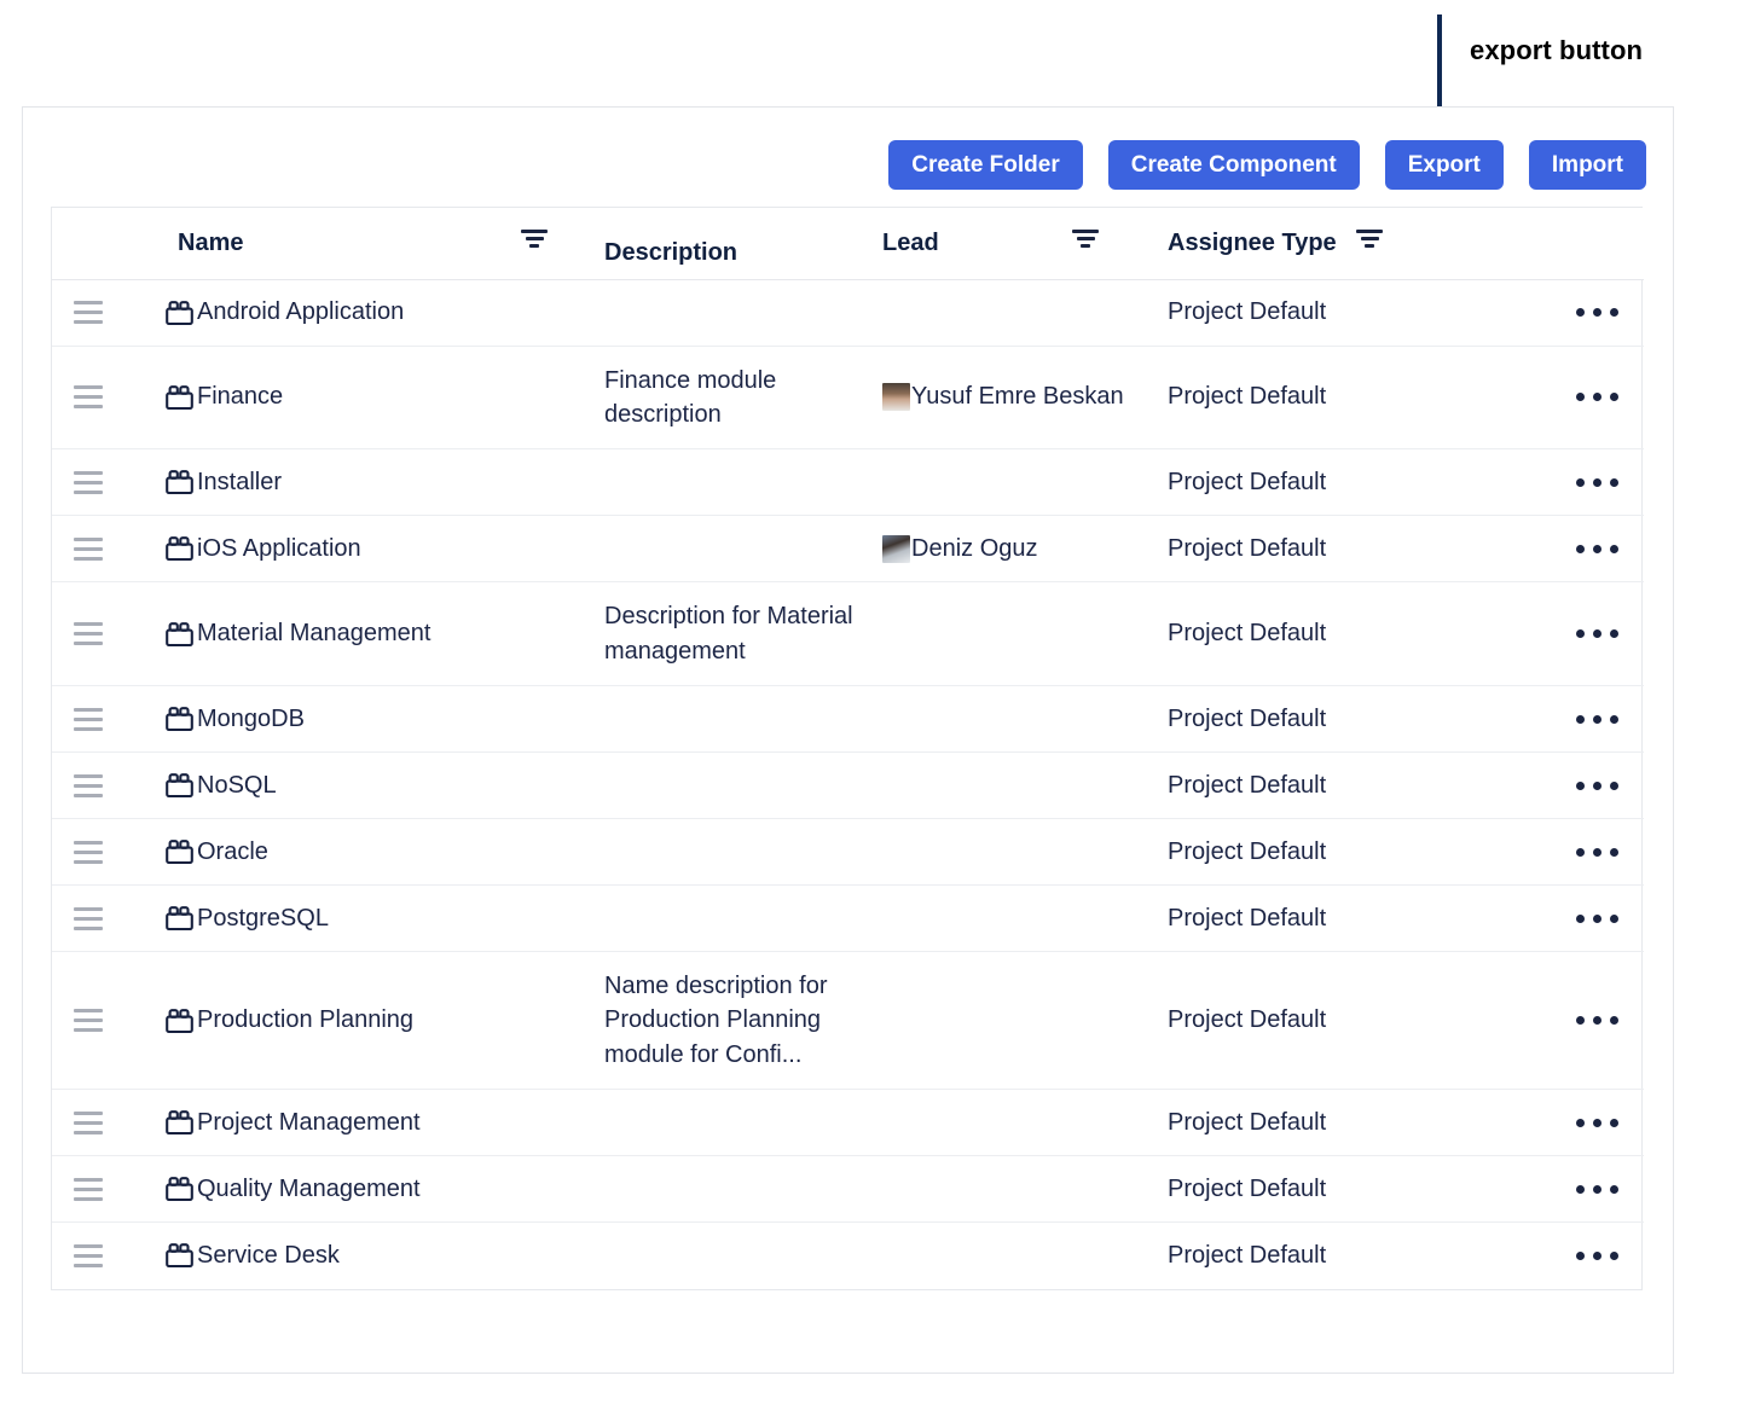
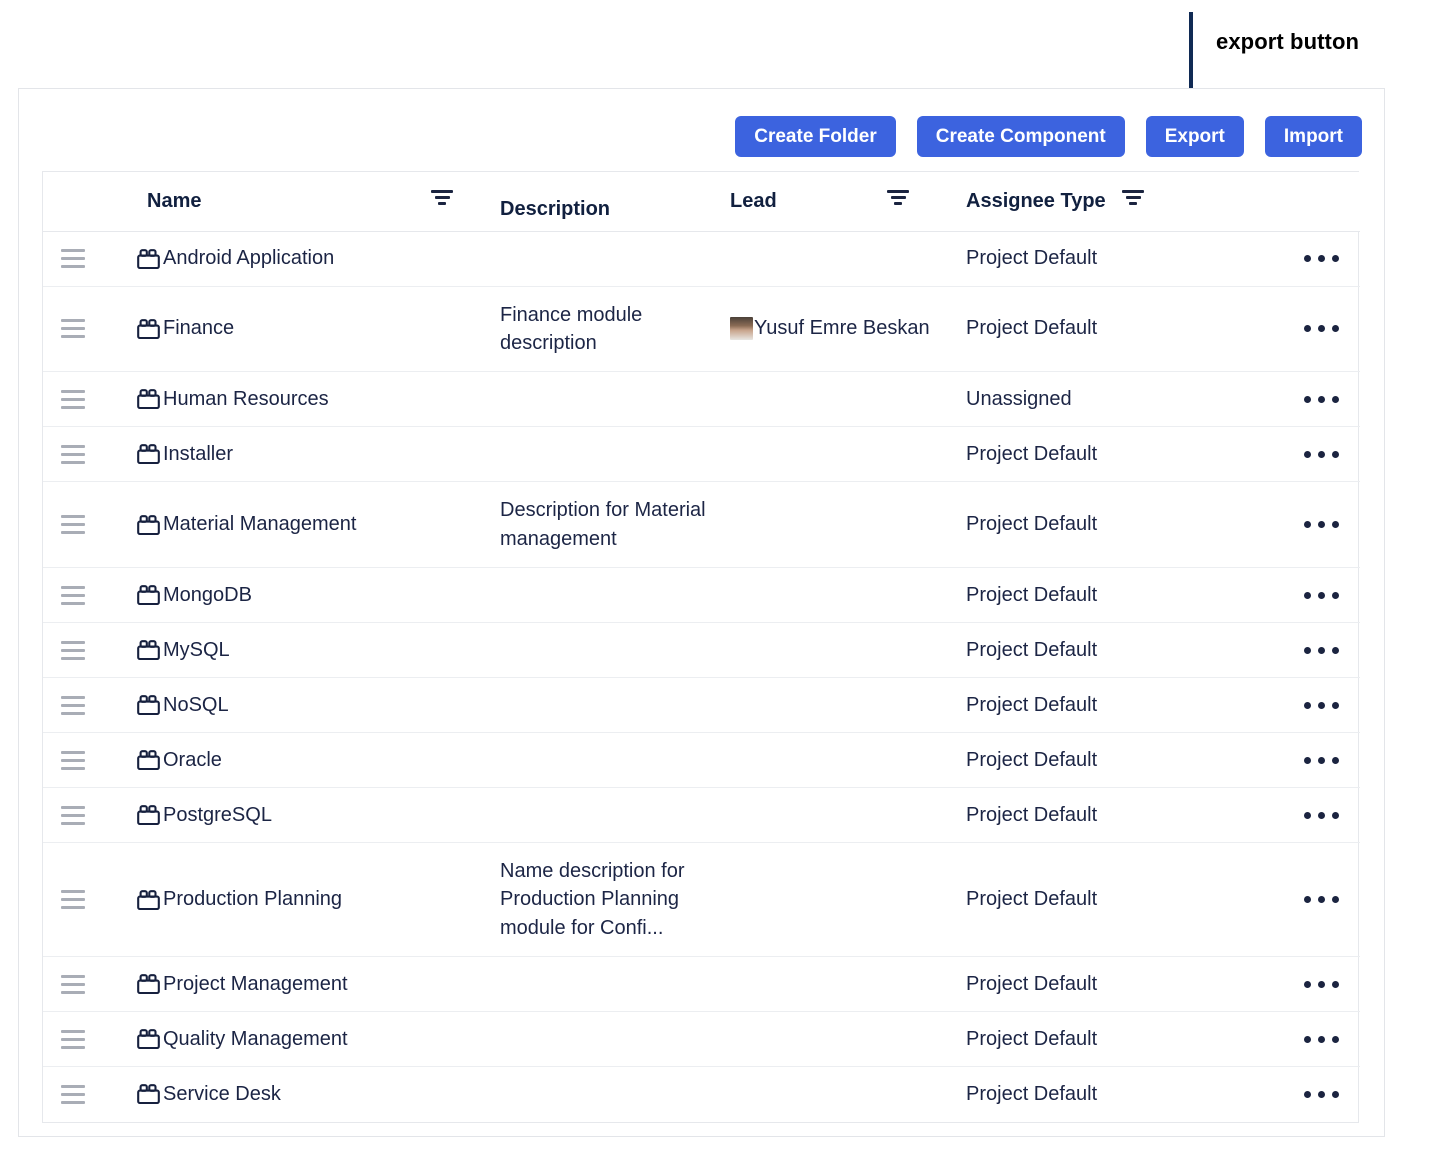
  export button
  Create Folder
  Create Component
  Export
  Import
  	Name	Description	Lead	Assignee Type
  	Android Application			Project Default
  	Finance	Finance module description	Yusuf Emre Beskan	Project Default
+ 	Human Resources			Unassigned
  	Installer			Project Default
- 	iOS Application		Deniz Oguz	Project Default
  	Material Management	Description for Material management		Project Default
  	MongoDB			Project Default
+ 	MySQL			Project Default
  	NoSQL			Project Default
  	Oracle			Project Default
  	PostgreSQL			Project Default
  	Production Planning	Name description for Production Planning module for Confi...		Project Default
  	Project Management			Project Default
  	Quality Management			Project Default
  	Service Desk			Project Default
